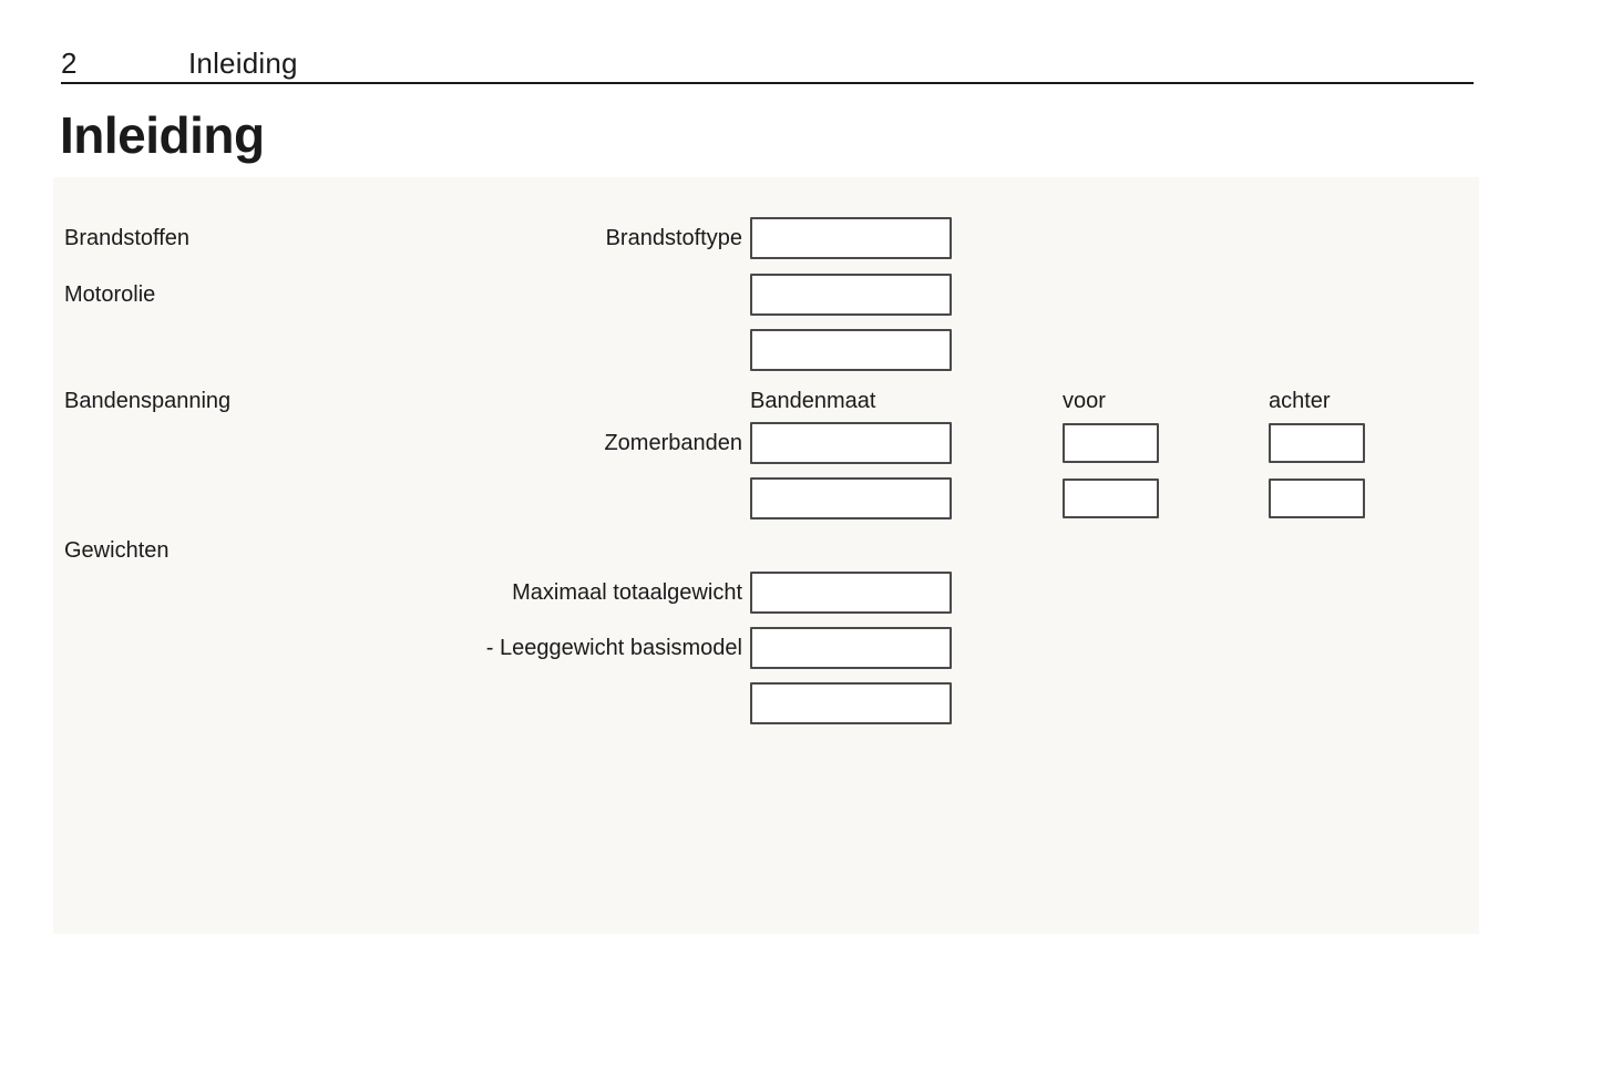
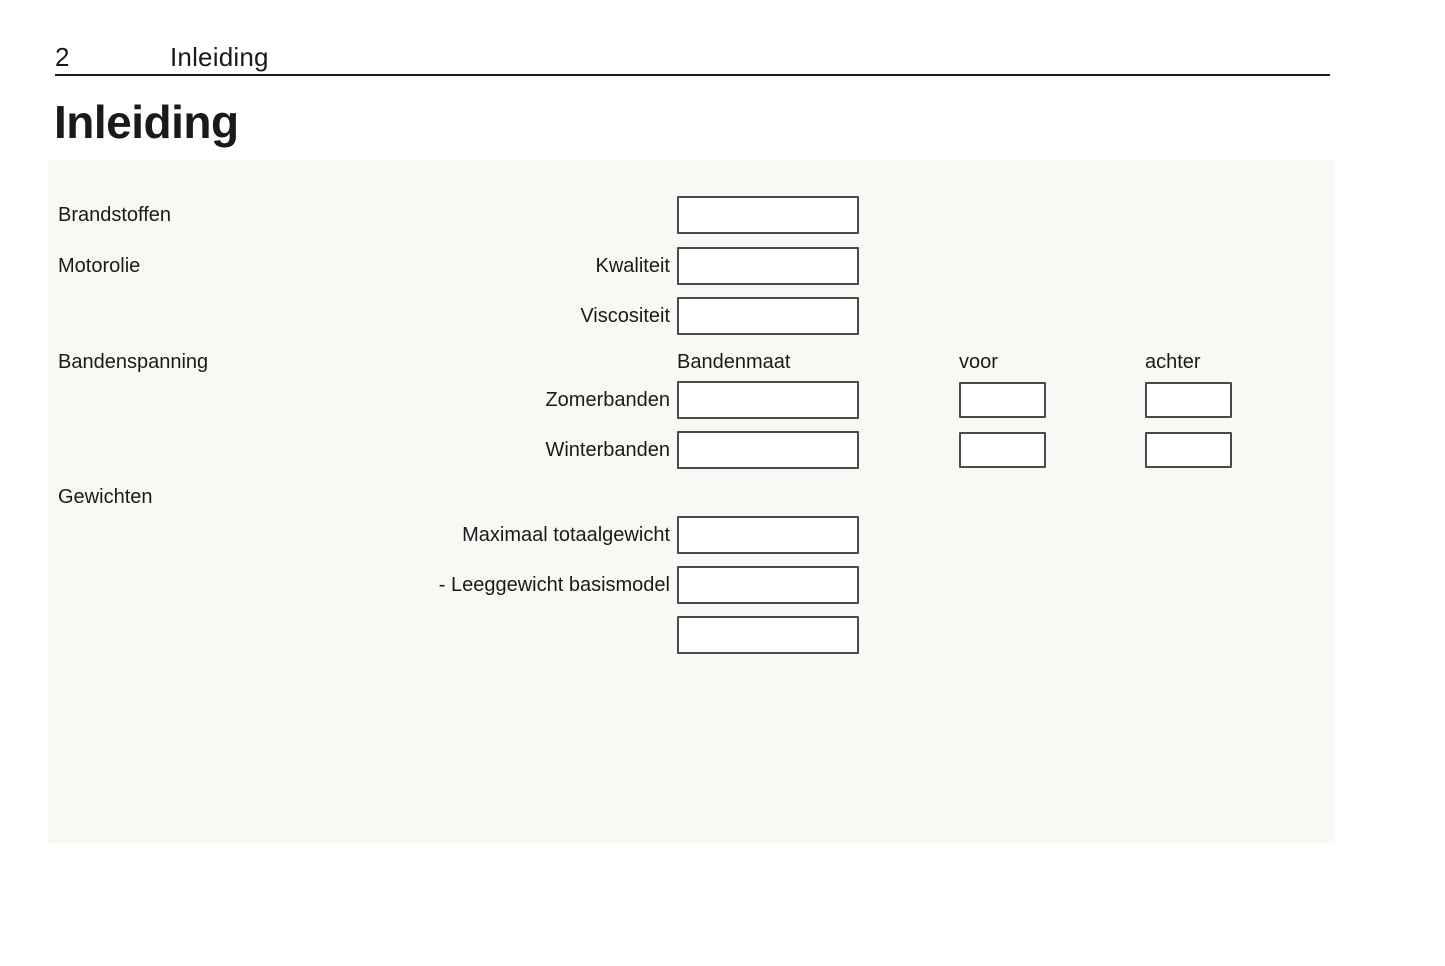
  2
  Inleiding
  Inleiding
  Brandstoffen
- Brandstoftype
  Motorolie
+ Kwaliteit
+ Viscositeit
  Bandenspanning
  Bandenmaat
  voor
  achter
  Zomerbanden
+ Winterbanden
  Gewichten
  Maximaal totaalgewicht
  - Leeggewicht basismodel
